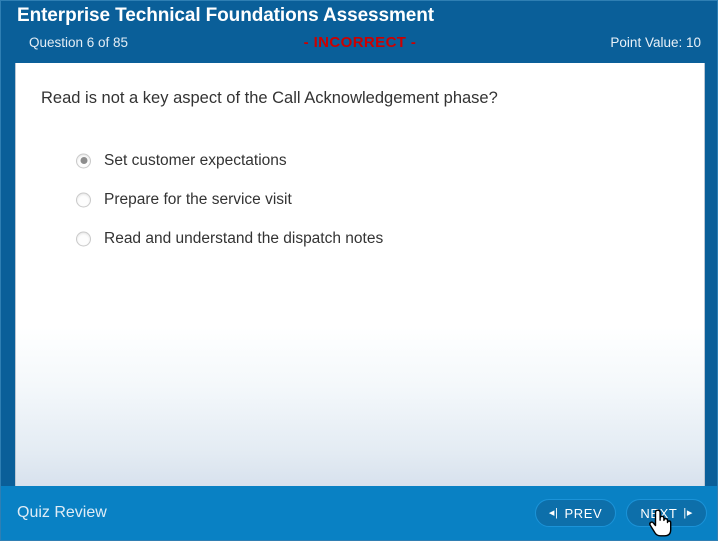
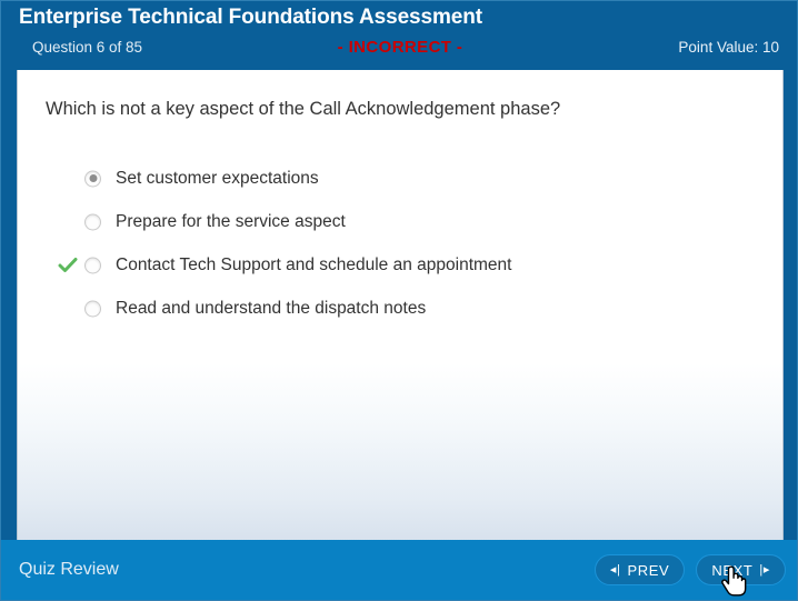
  Enterprise Technical Foundations Assessment
  Question 6 of 85
  - INCORRECT -
  Point Value: 10
- Read is not a key aspect of the Call Acknowledgement phase?
+ Which is not a key aspect of the Call Acknowledgement phase?
  Set customer expectations
- Prepare for the service visit
+ Prepare for the service aspect
+ Contact Tech Support and schedule an appointment
  Read and understand the dispatch notes
  Quiz Review
  ◂|
  PREV
  NXT
  |▸
